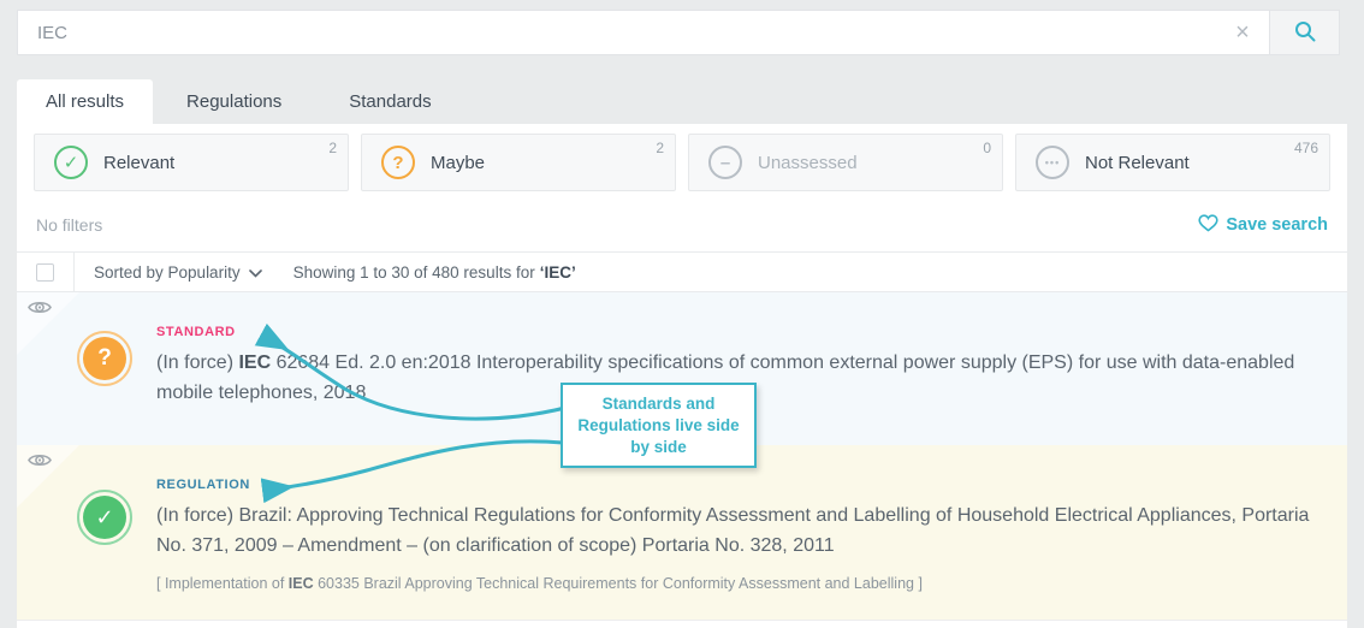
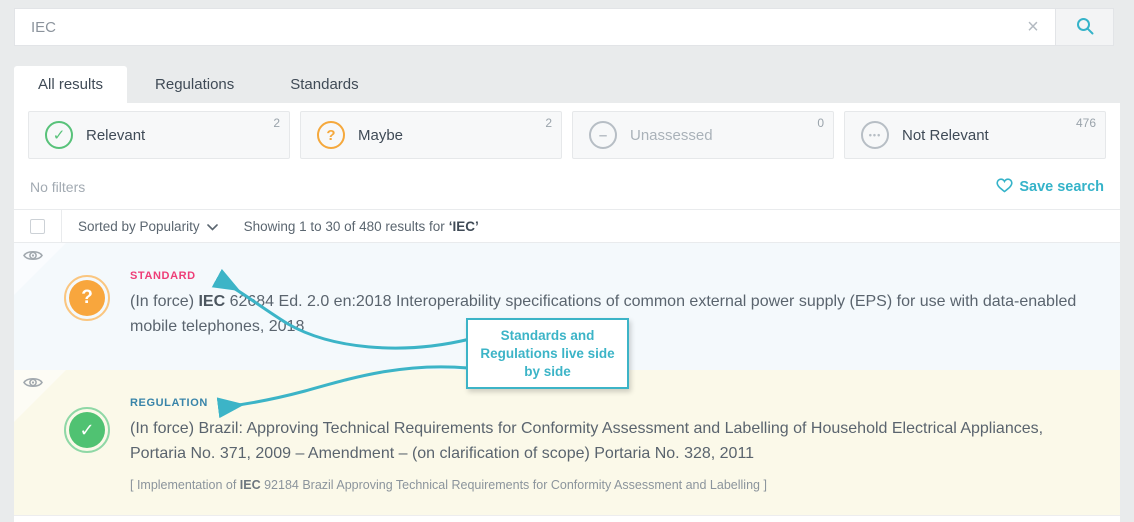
  IEC
  ×
  All results
  Regulations
  Standards
  ✓
  Relevant
  2
  ?
  Maybe
  2
  –
  Unassessed
  0
  •••
  Not Relevant
  476
  No filters
  Save search
  Sorted by Popularity
  Showing 1 to 30 of 480 results for
  ‘IEC’
  ?
  STANDARD
  (In force) IEC 6284 Ed. 2.0 en:2018 Interoperability specifications of common external power supply (EPS) for use with data-enabled mobile telephones, 208
  ✓
  REGULATION
- (In force) Brazil: Approving Technical Regulations for Conformity Assessment and Labelling of Household Electrical Appliances, Portaria No. 371, 2009 – Amendment – (on clarification of scope) Portaria No. 328, 2011
+ (In force) Brazil: Approving Technical Requirements for Conformity Assessment and Labelling of Household Electrical Appliances, Portaria No. 371, 2009 – Amendment – (on clarification of scope) Portaria No. 328, 2011
- [ Implementation of IEC 60335 Brazil Approving Technical Requirements for Conformity Assessment and Labelling ]
+ [ Implementation of IEC 92184 Brazil Approving Technical Requirements for Conformity Assessment and Labelling ]
  Standards and Regulations live side by side
